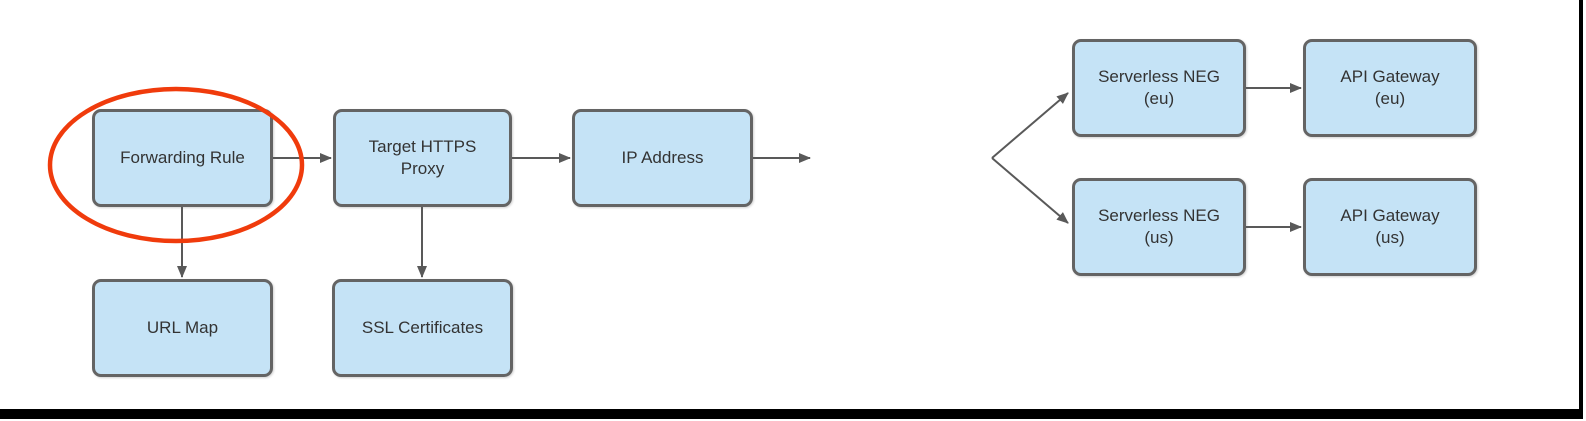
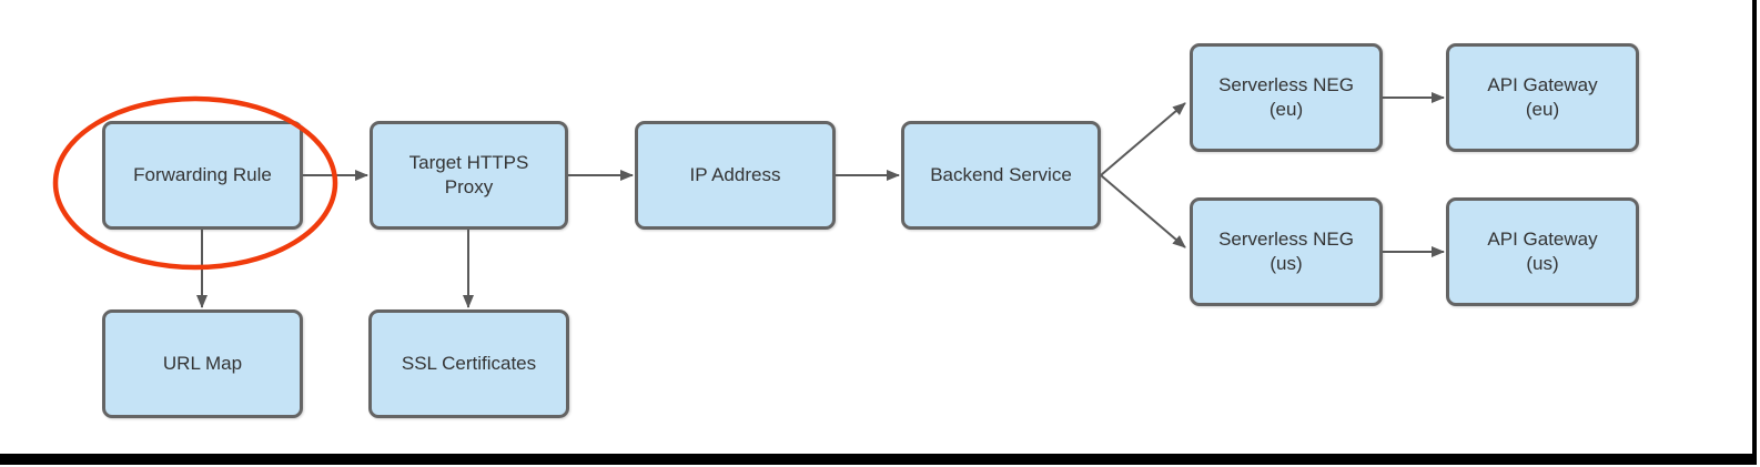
  Forwarding Rule
  Target HTTPS
  Proxy
  IP Address
+ Backend Service
  Serverless NEG
  (eu)
  API Gateway
  (eu)
  Serverless NEG
  (us)
  API Gateway
  (us)
  URL Map
  SSL Certificates
